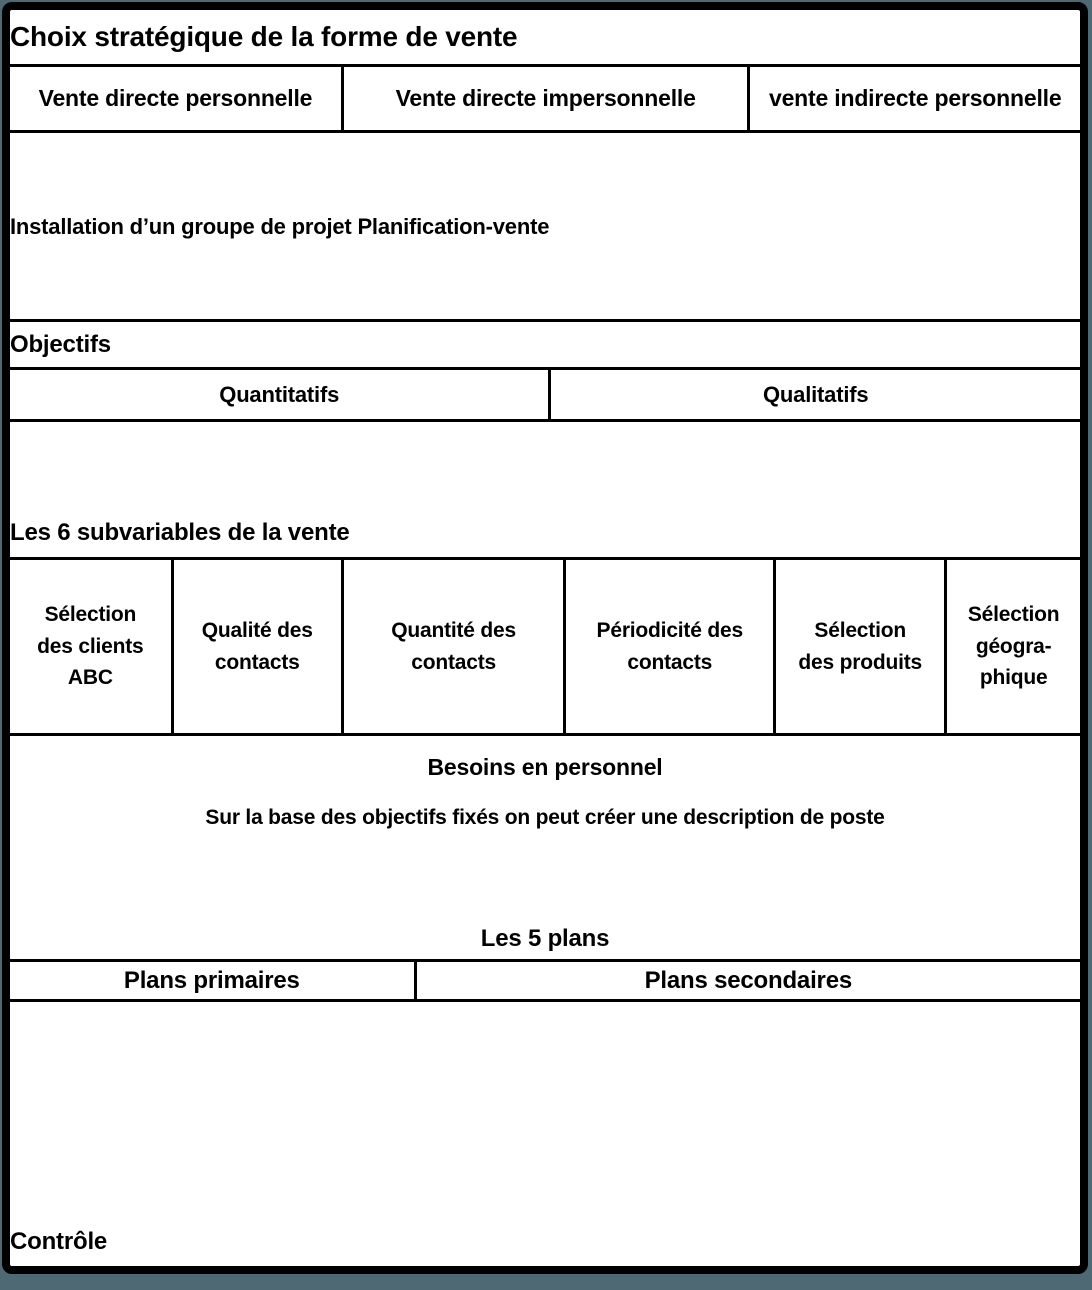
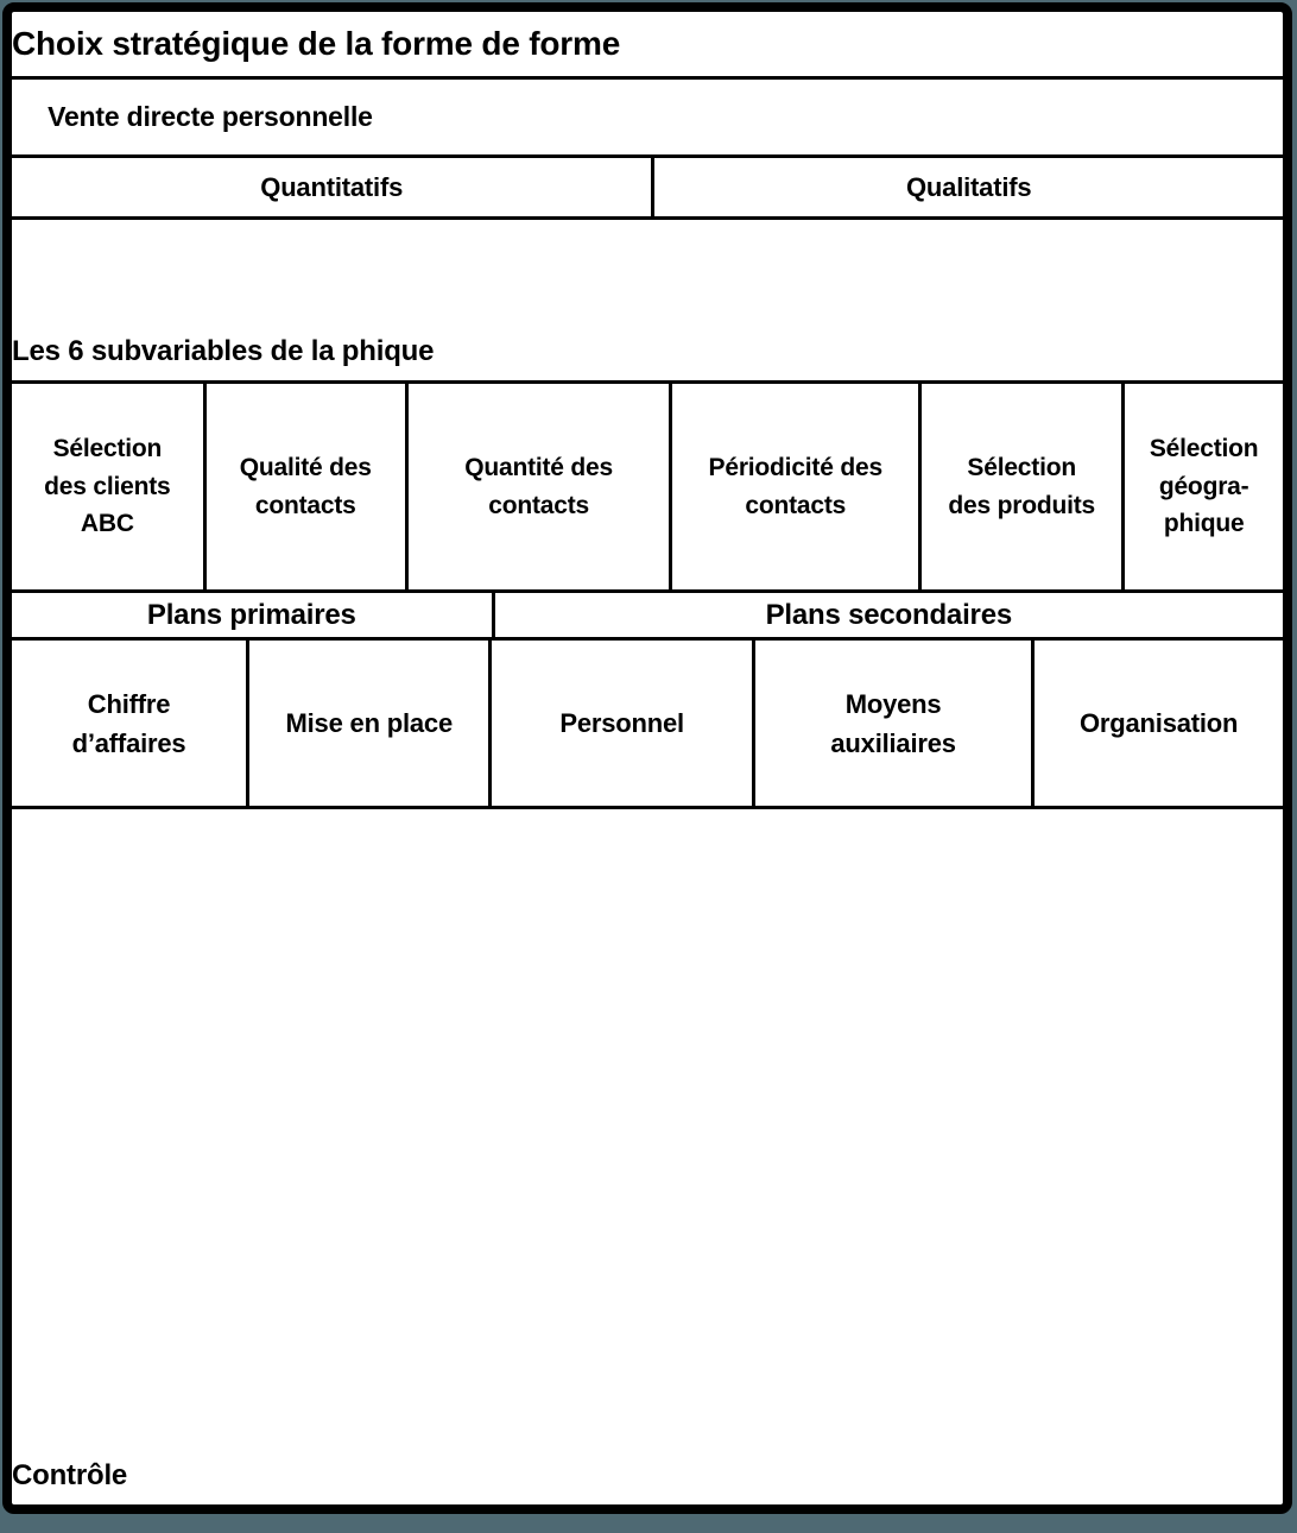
- Choix stratégique de la forme de vente
+ Choix stratégique de la forme de forme
  Vente directe personnelle
- Vente directe impersonnelle
- vente indirecte personnelle
- Installation d’un groupe de projet Planification-vente
- Objectifs
  Quantitatifs
  Qualitatifs
- Les 6 subvariables de la vente
+ Les 6 subvariables de la phique
  Sélection
  des clients
  ABC
  Qualité des
  contacts
  Quantité des
  contacts
  Périodicité des
  contacts
  Sélection
  des produits
  Sélection
  géogra-
  phique
- Besoins en personnel
- Sur la base des objectifs fixés on peut créer une description de poste
- Les 5 plans
  Plans primaires
  Plans secondaires
+ Chiffre
+ d’affaires
+ Mise en place
+ Personnel
+ Moyens
+ auxiliaires
+ Organisation
  Contrôle
